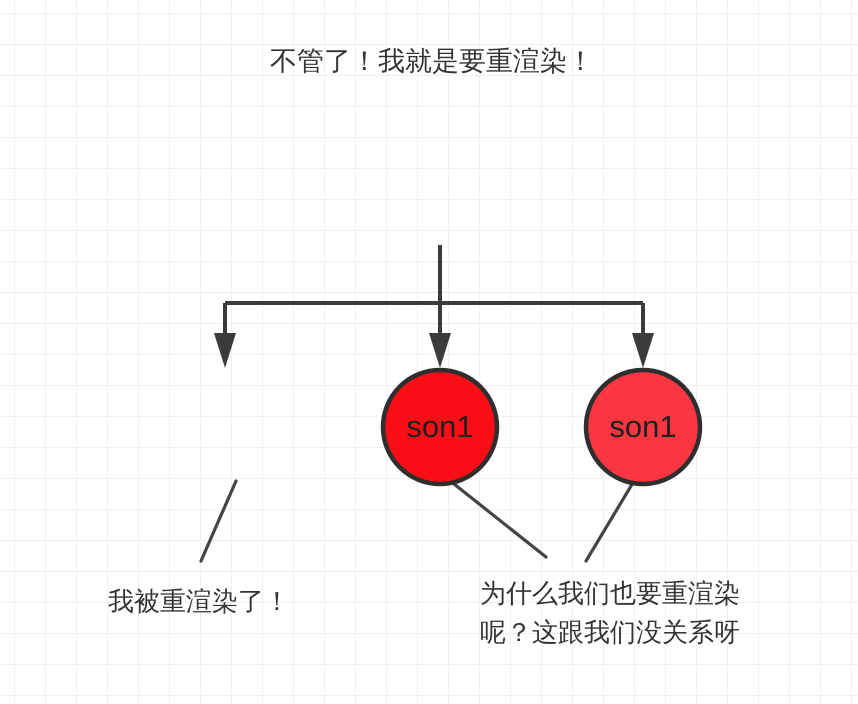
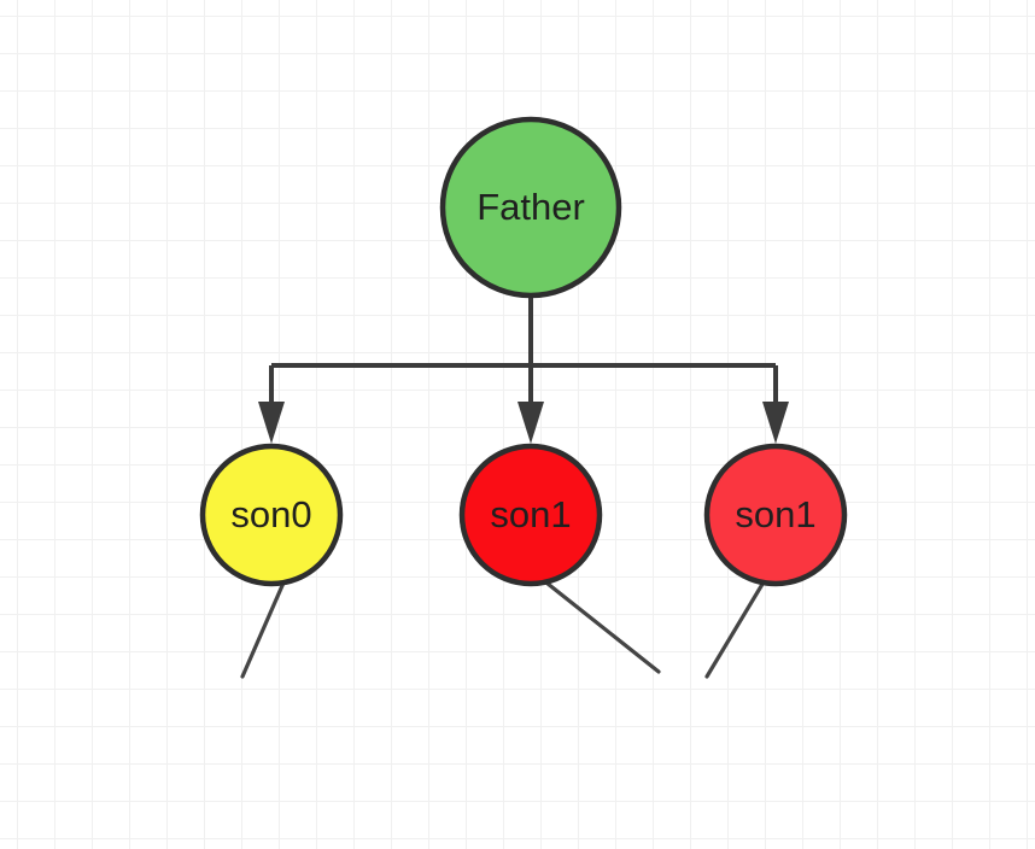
+ Father
+ son0
  son1
  son1
- 不管了！我就是要重渲染！
- 我被重渲染了！
- 为什么我们也要重渲染
- 呢？这跟我们没关系呀
